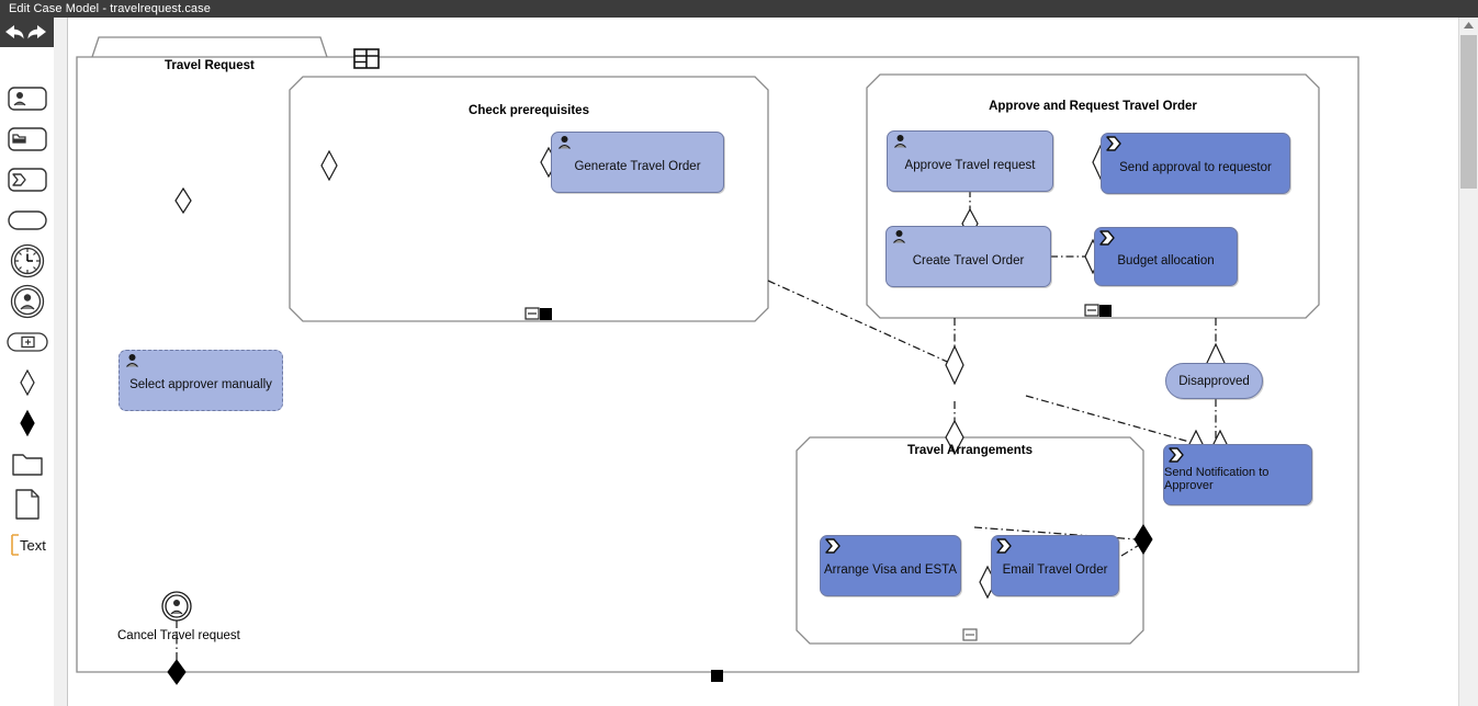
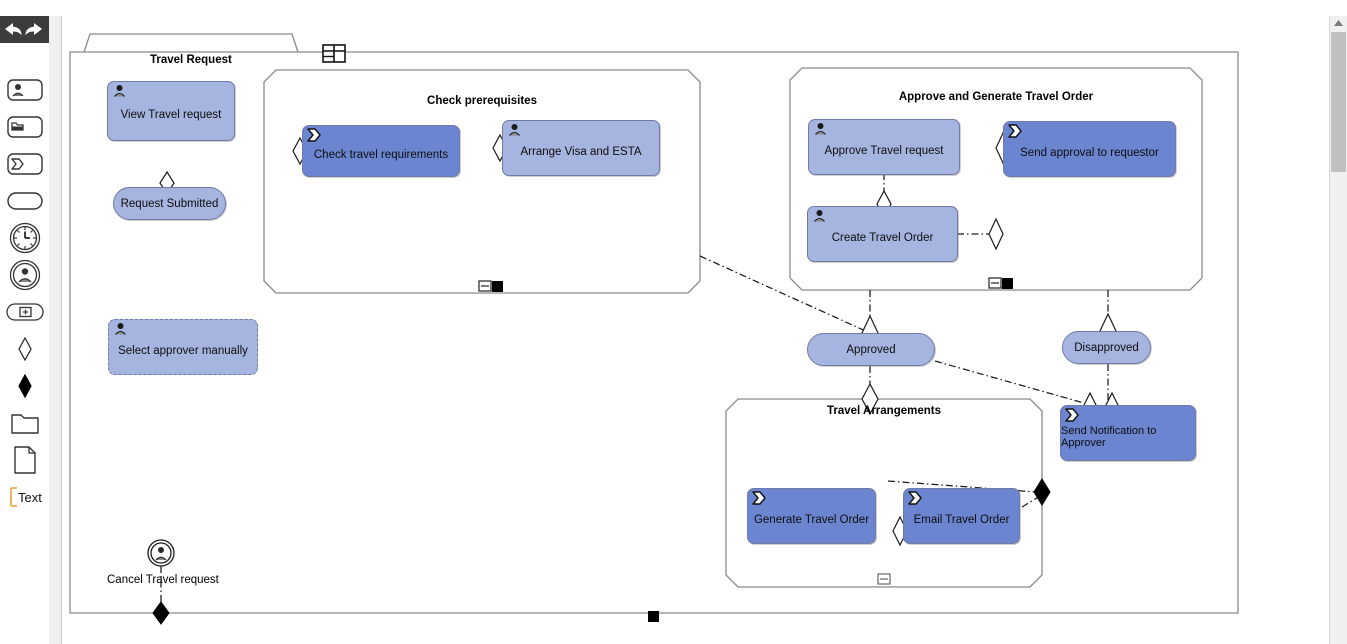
- Edit Case Model - travelrequest.case
  Text
  Travel Request
  Check prerequisites
- Approve and Request Travel Order
+ Approve and Generate Travel Order
  Travel Arrangements
+ View Travel request
+ Check travel requirements
- Generate Travel Order
+ Arrange Visa and ESTA
  Approve Travel request
  Send approval to requestor
  Create Travel Order
- Budget allocation
  Select approver manually
- Arrange Visa and ESTA
+ Generate Travel Order
  Email Travel Order
  Send Notification to Approver
+ Request Submitted
+ Approved
  Disapproved
  Cancel Travel request
